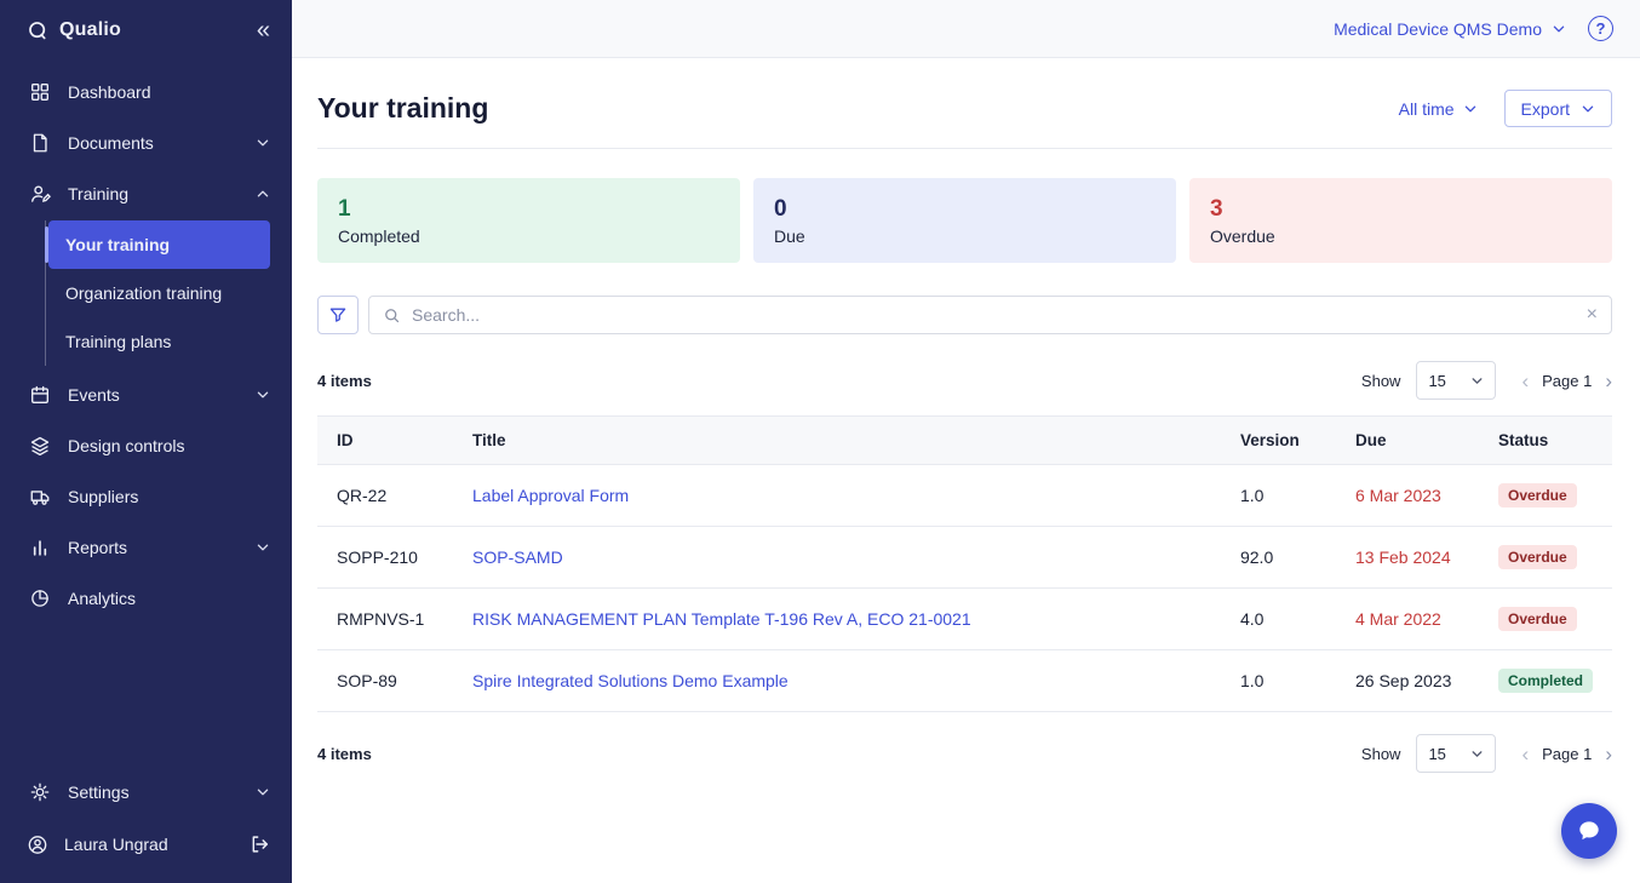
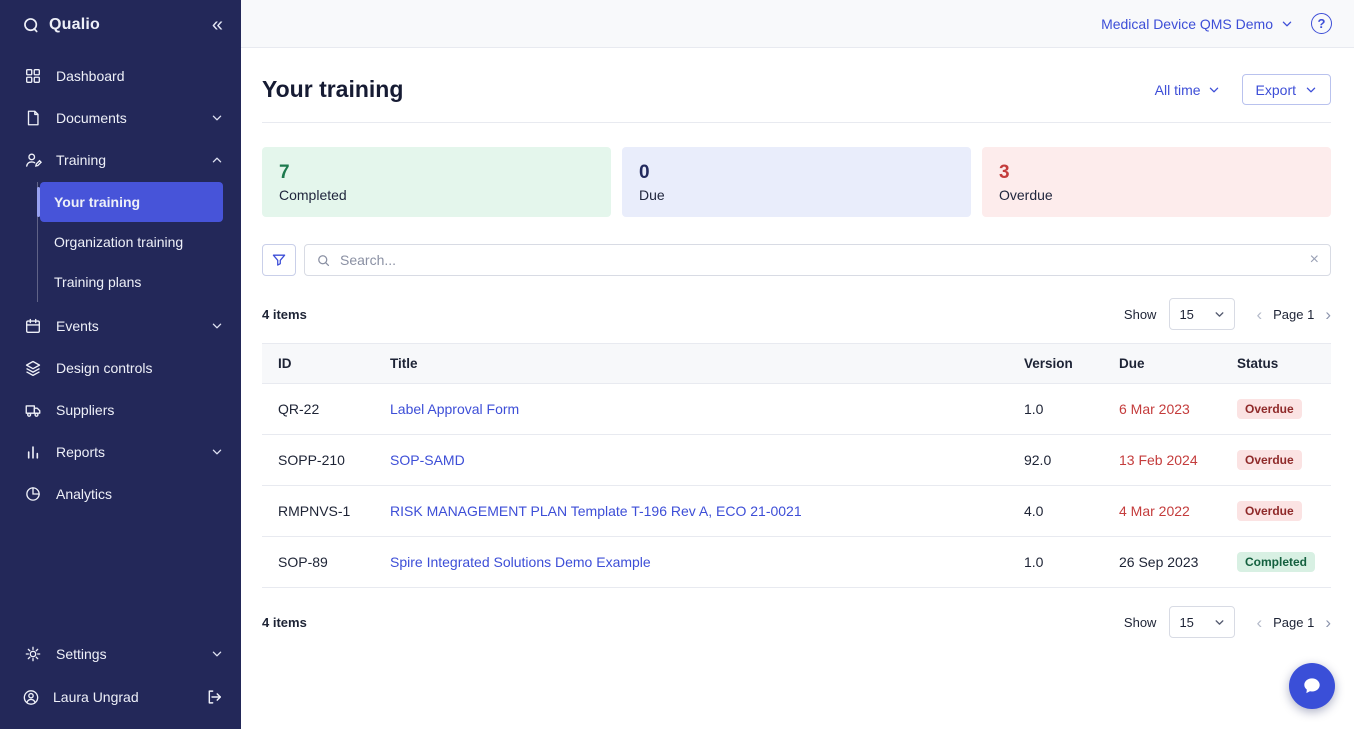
  Qualio
  «
  Dashboard
  Documents
  Training
  Your training
  Organization training
  Training plans
  Events
  Design controls
  Suppliers
  Reports
  Analytics
  Settings
  Laura Ungrad
  Medical Device QMS Demo
  ?
  Your training
  All time
  Export
- 1
+ 7
  Completed
  0
  Due
  3
  Overdue
  Search...
  ×
  4 items
  Show
  15
  ‹
  Page 1
  ›
  ID	Title	Version	Due	Status
  QR-22	Label Approval Form	1.0	6 Mar 2023	Overdue
  SOPP-210	SOP-SAMD	92.0	13 Feb 2024	Overdue
  RMPNVS-1	RISK MANAGEMENT PLAN Template T-196 Rev A, ECO 21-0021	4.0	4 Mar 2022	Overdue
  SOP-89	Spire Integrated Solutions Demo Example	1.0	26 Sep 2023	Completed
  4 items
  Show
  15
  ‹
  Page 1
  ›
